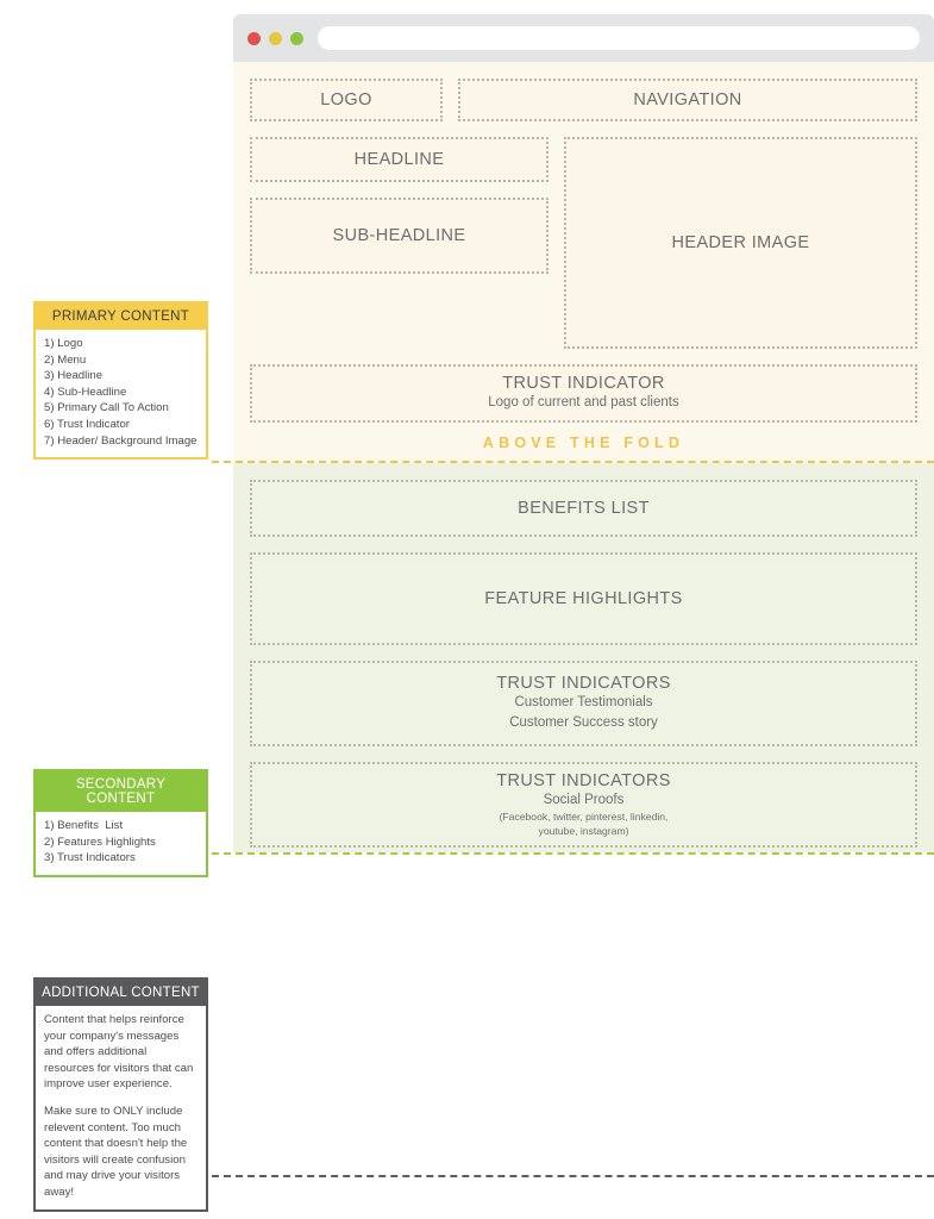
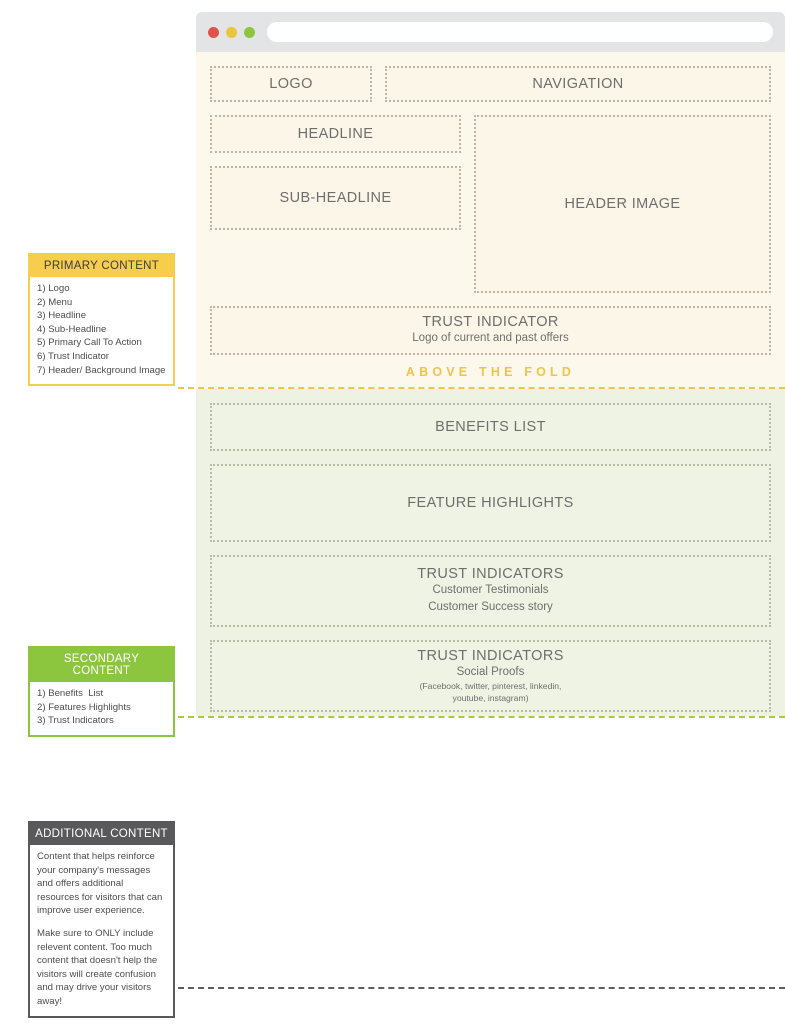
  PRIMARY CONTENT
  1) Logo
  2) Menu
  3) Headline
  4) Sub-Headline
  5) Primary Call To Action
  6) Trust Indicator
  7) Header/ Background Image
  SECONDARY CONTENT
  1) Benefits List
  2) Features Highlights
  3) Trust Indicators
  ADDITIONAL CONTENT
  Content that helps reinforce your company's messages and offers additional resources for visitors that can improve user experience.
  Make sure to ONLY include relevent content. Too much content that doesn't help the visitors will create confusion and may drive your visitors away!
  LOGO
  NAVIGATION
  HEADLINE
  SUB-HEADLINE
  HEADER IMAGE
  TRUST INDICATOR
- Logo of current and past clients
+ Logo of current and past offers
  ABOVE THE FOLD
  BENEFITS LIST
  FEATURE HIGHLIGHTS
  TRUST INDICATORS
  Customer Testimonials
  Customer Success story
  TRUST INDICATORS
  Social Proofs
  (Facebook, twitter, pinterest, linkedin,
  youtube, instagram)
